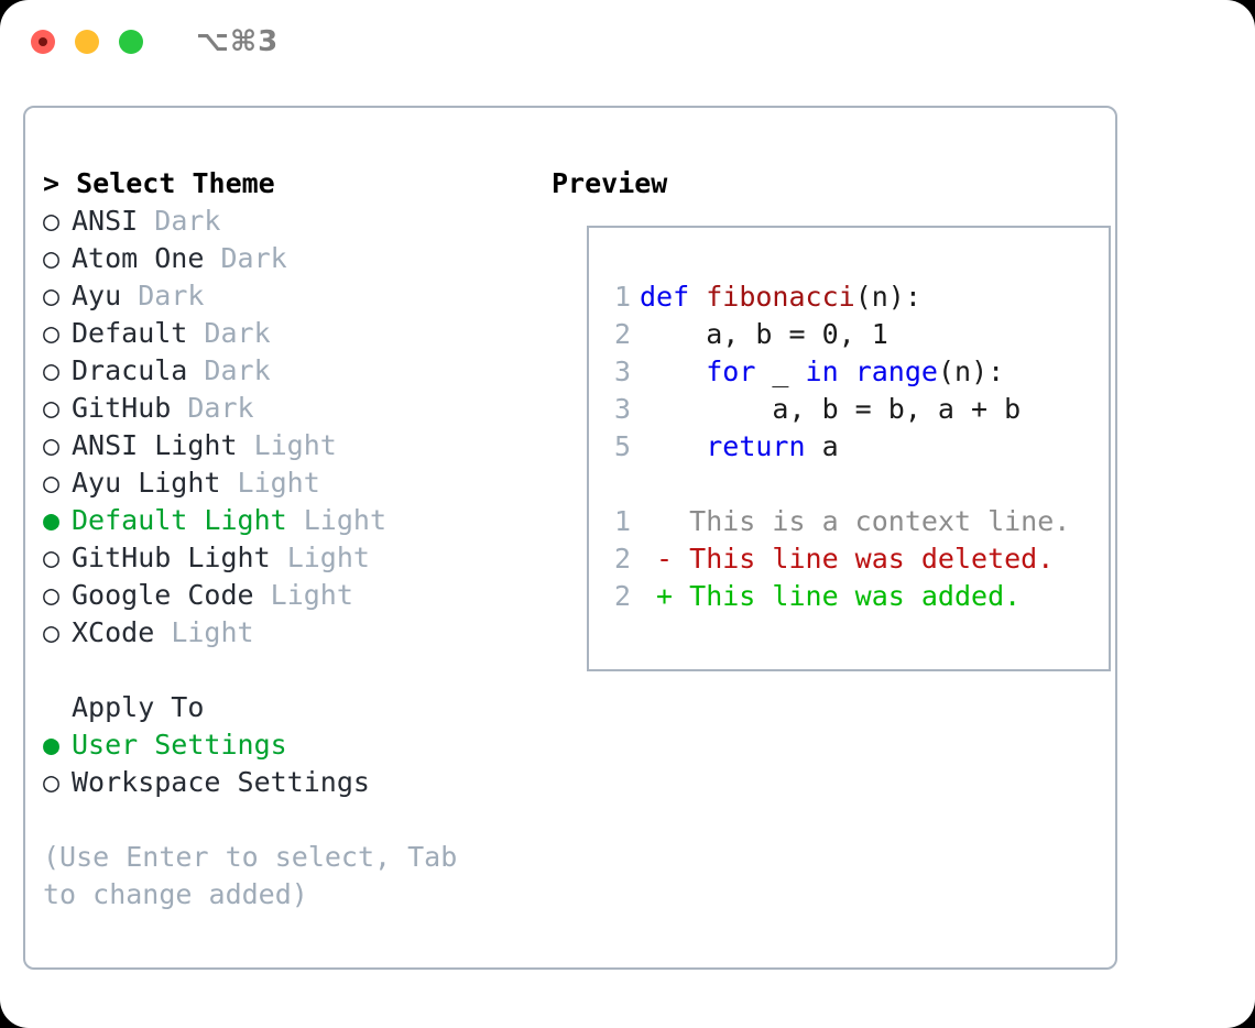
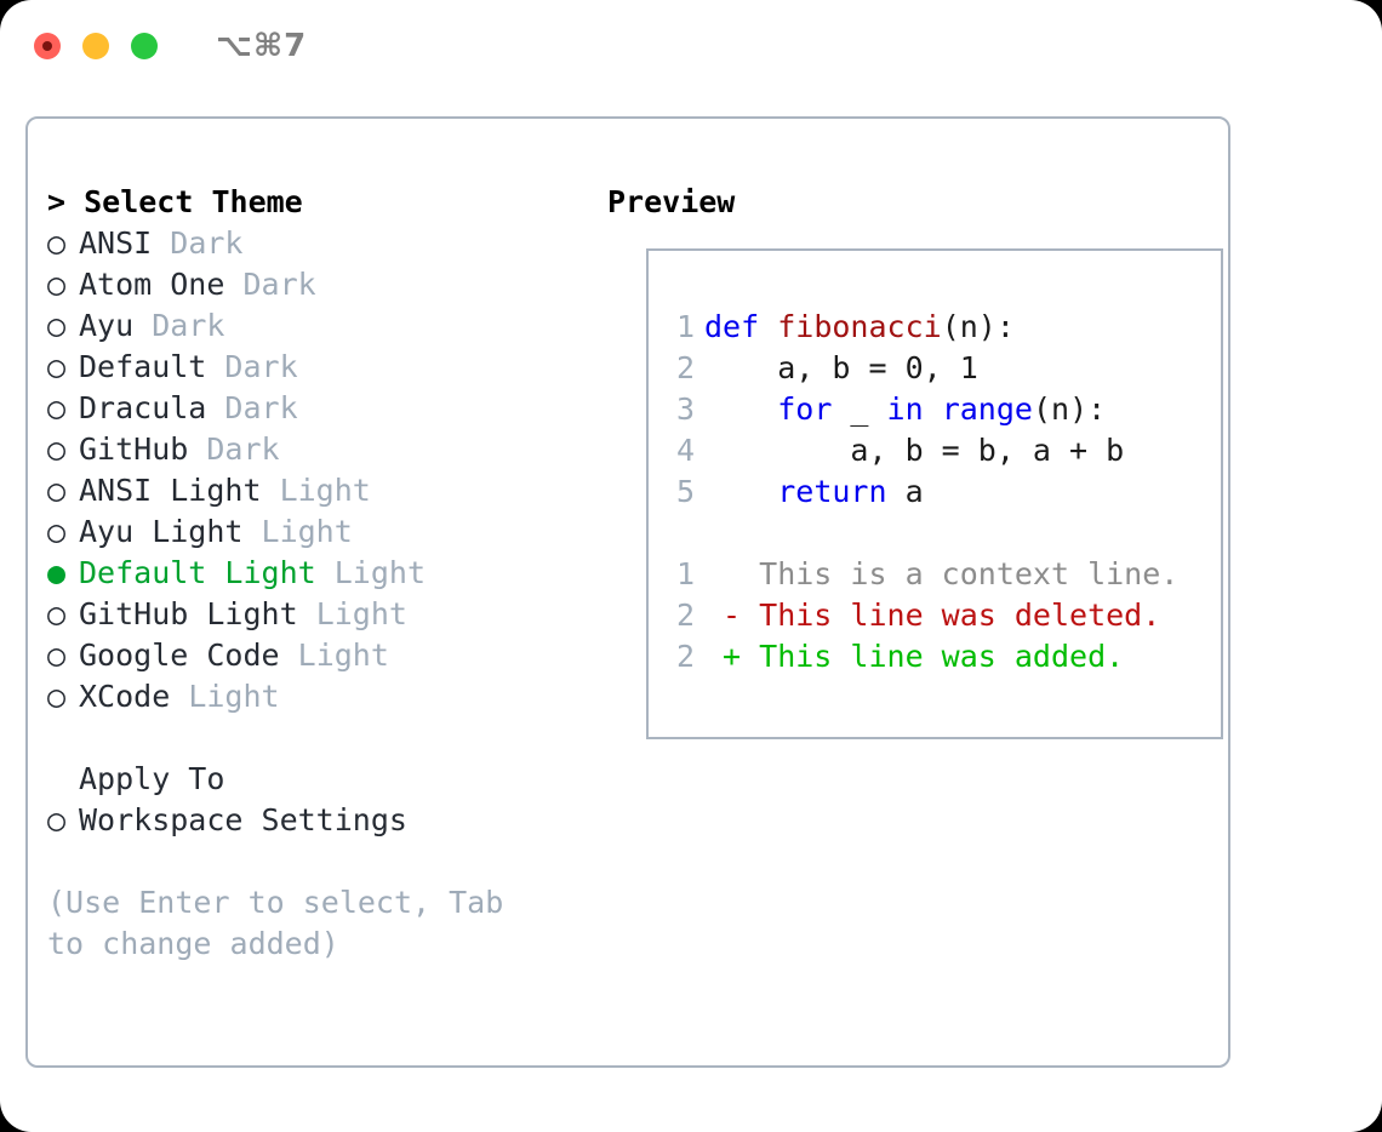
- ⌥⌘3
+ ⌥⌘7
  > Select Theme
  ○ ANSI Dark
  ○ Atom One Dark
  ○ Ayu Dark
  ○ Default Dark
  ○ Dracula Dark
  ○ GitHub Dark
  ○ ANSI Light Light
  ○ Ayu Light Light
  ● Default Light Light
  ○ GitHub Light Light
  ○ Google Code Light
  ○ XCode Light
  Apply To
- ● User Settings
  ○ Workspace Settings
  (Use Enter to select, Tab to change added)
  Preview
  1 def fibonacci(n):
  2 a, b = 0, 1
  3 for _ in range(n):
- 3 a, b = b, a + b
+ 4 a, b = b, a + b
  5 return a
  1 This is a context line.
  2 - This line was deleted.
  2 + This line was added.
